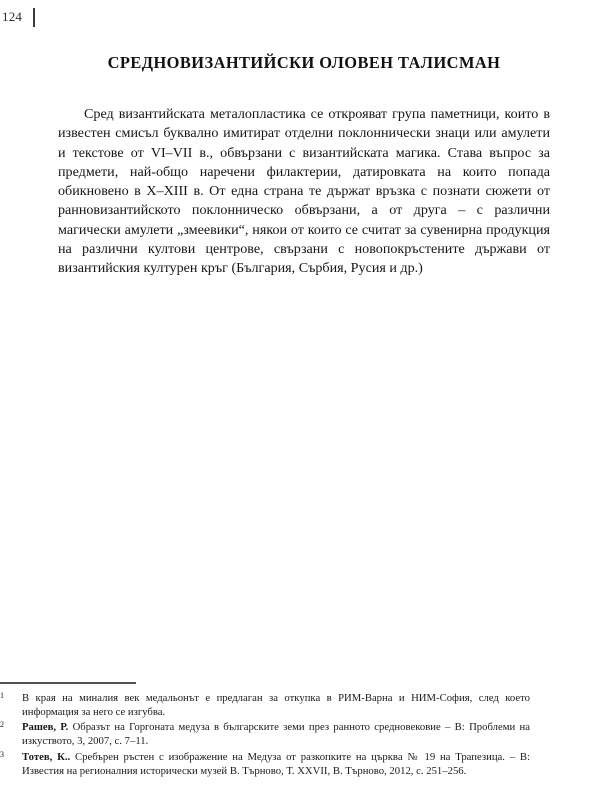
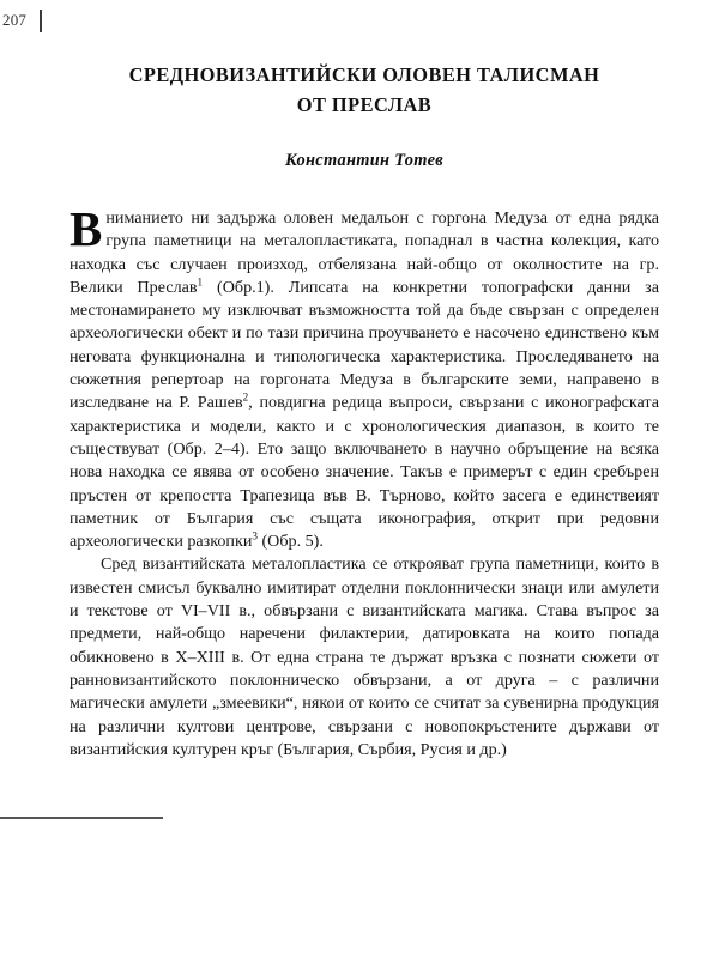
- 124
+ 207
  СРЕДНОВИЗАНТИЙСКИ ОЛОВЕН ТАЛИСМАН
+ ОТ ПРЕСЛАВ
+ Константин Тотев
+ Вниманието ни задържа оловен медальон с горгона Медуза от една рядка група паметници на металопластиката, попаднал в частна колекция, като находка със случаен произход, отбелязана най-общо от околностите на гр. Велики Преслав1 (Обр.1). Липсата на конкретни топографски данни за местонамирането му изключват възможността той да бъде свързан с определен археологически обект и по тази причина проучването е насочено единствено към неговата функционална и типологическа характеристика. Проследяването на сюжетния репертоар на горгоната Медуза в българските земи, направено в изследване на Р. Рашев2, повдигна редица въпроси, свързани с иконографската характеристика и модели, както и с хронологическия диапазон, в които те съществуват (Обр. 2–4). Ето защо включването в научно обръщение на всяка нова находка се явява от особено значение. Такъв е примерът с един сребърен пръстен от крепостта Трапезица във В. Търново, който засега е единствеият паметник от България със същата иконография, открит при редовни археологически разкопки3 (Обр. 5).
  Сред византийската металопластика се открояват група паметници, които в известен смисъл буквално имитират отделни поклоннически знаци или амулети и текстове от VI–VII в., обвързани с византийската магика. Става въпрос за предмети, най-общо наречени филактерии, датировката на които попада обикновено в X–XIII в. От една страна те държат връзка с познати сюжети от ранновизантийското поклонническо обвързани, а от друга – с различни магически амулети „змеевики“, някои от които се считат за сувенирна продукция на различни култови центрове, свързани с новопокръстените държави от византийския културен кръг (България, Сърбия, Русия и др.)
- 1
- В края на миналия век медальонът е предлаган за откупка в РИМ-Варна и НИМ-София, след което информация за него се изгубва.
- 2
- Рашев, Р. Образът на Горгоната медуза в българските земи през ранното средновековие – В: Проблеми на изкуството, 3, 2007, с. 7–11.
- 3
- Тотев, К.. Сребърен ръстен с изображение на Медуза от разкопките на църква № 19 на Трапезица. – В: Известия на регионалния исторически музей В. Търново, Т. XXVII, В. Търново, 2012, с. 251–256.
